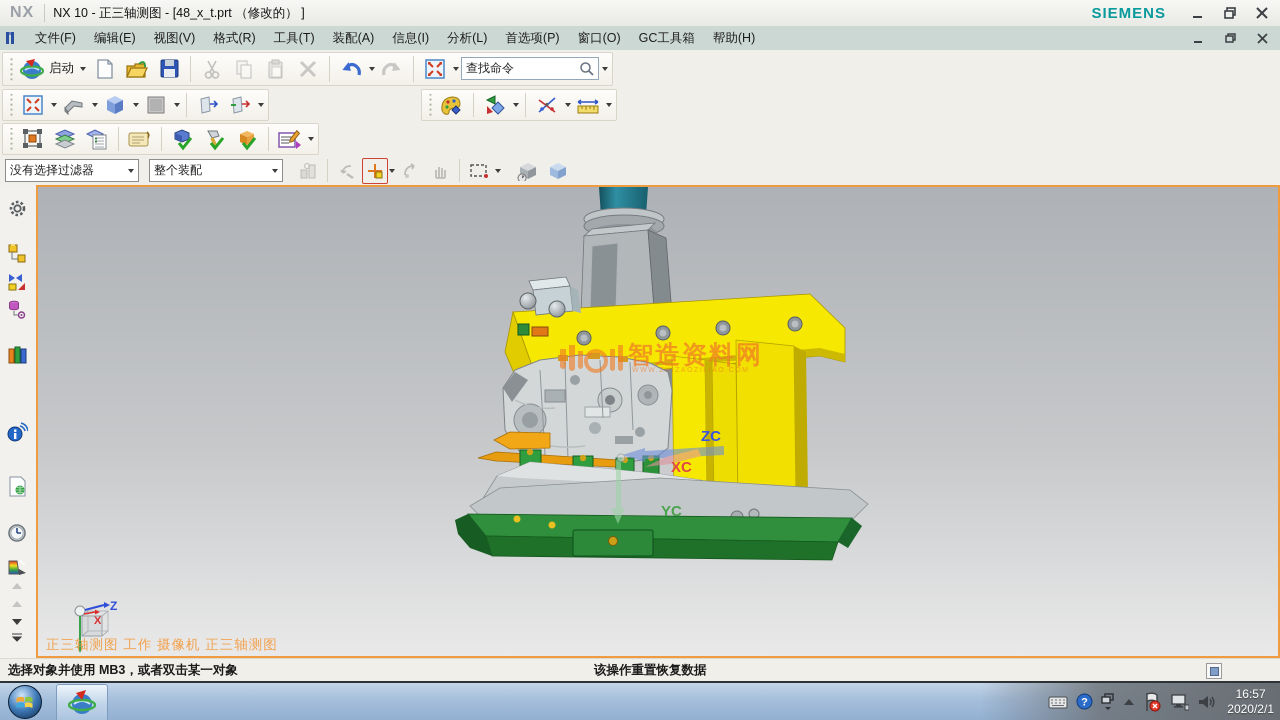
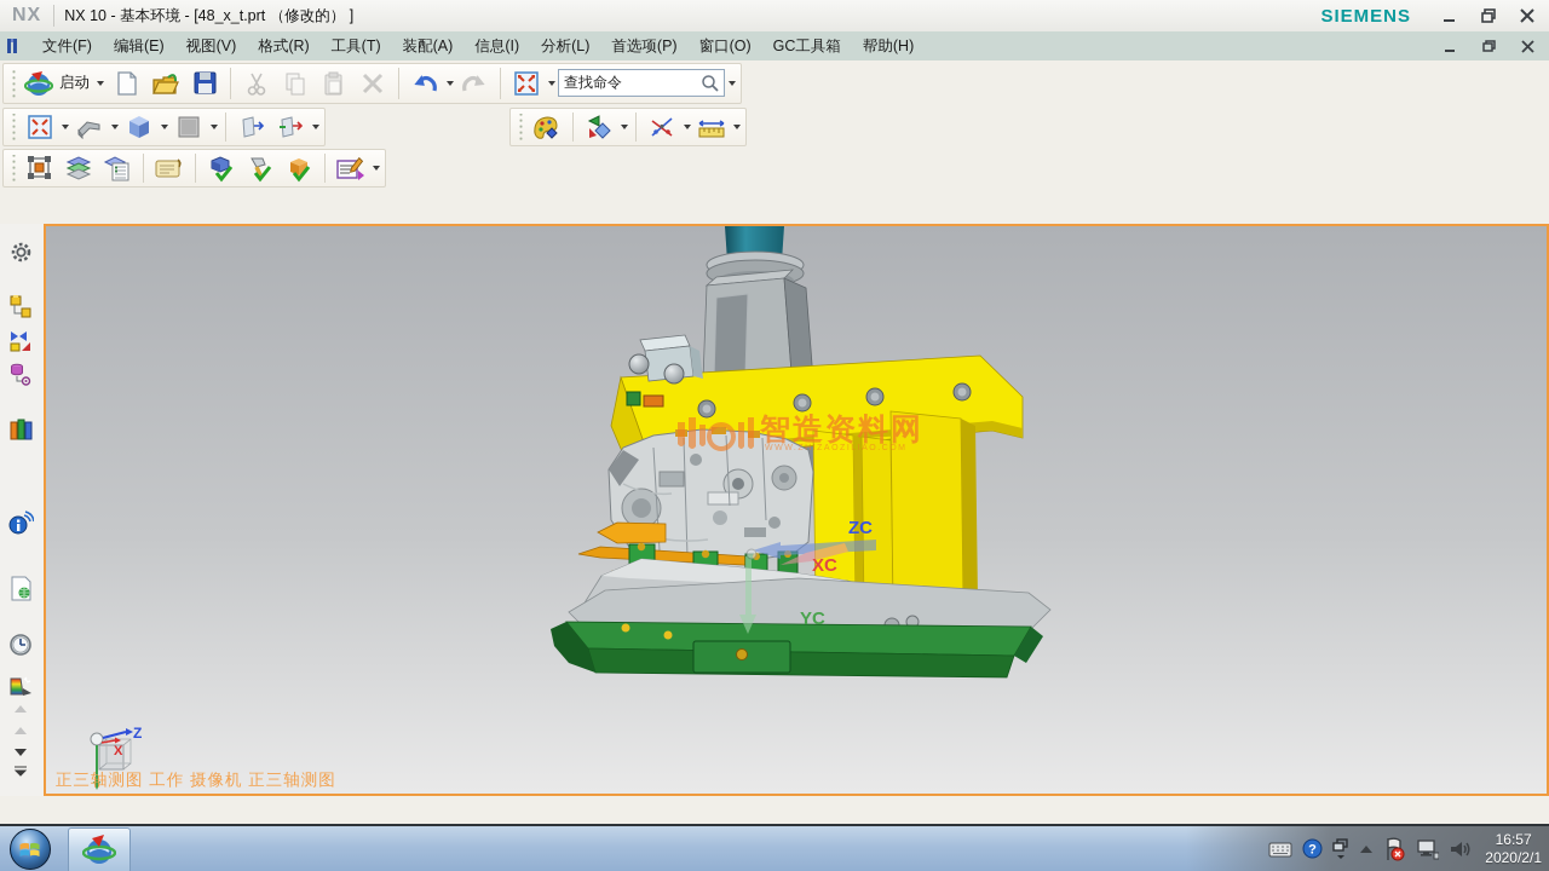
  NX
- NX 10 - 正三轴测图 - [48_x_t.prt （修改的） ]
+ NX 10 - 基本环境 - [48_x_t.prt （修改的） ]
  SIEMENS
  文件(F)
  编辑(E)
  视图(V)
  格式(R)
  工具(T)
  装配(A)
  信息(I)
  分析(L)
  首选项(P)
  窗口(O)
  GC工具箱
  帮助(H)
  启动
  查找命令
- 没有选择过滤器
- 整个装配
  智造资料网
  ZC
  XC
  YC
  Z
  X
  正三轴测图 工作 摄像机 正三轴测图
- 选择对象并使用 MB3，或者双击某一对象
- 该操作重置恢复数据
  ?
  16:57
  2020/2/1
